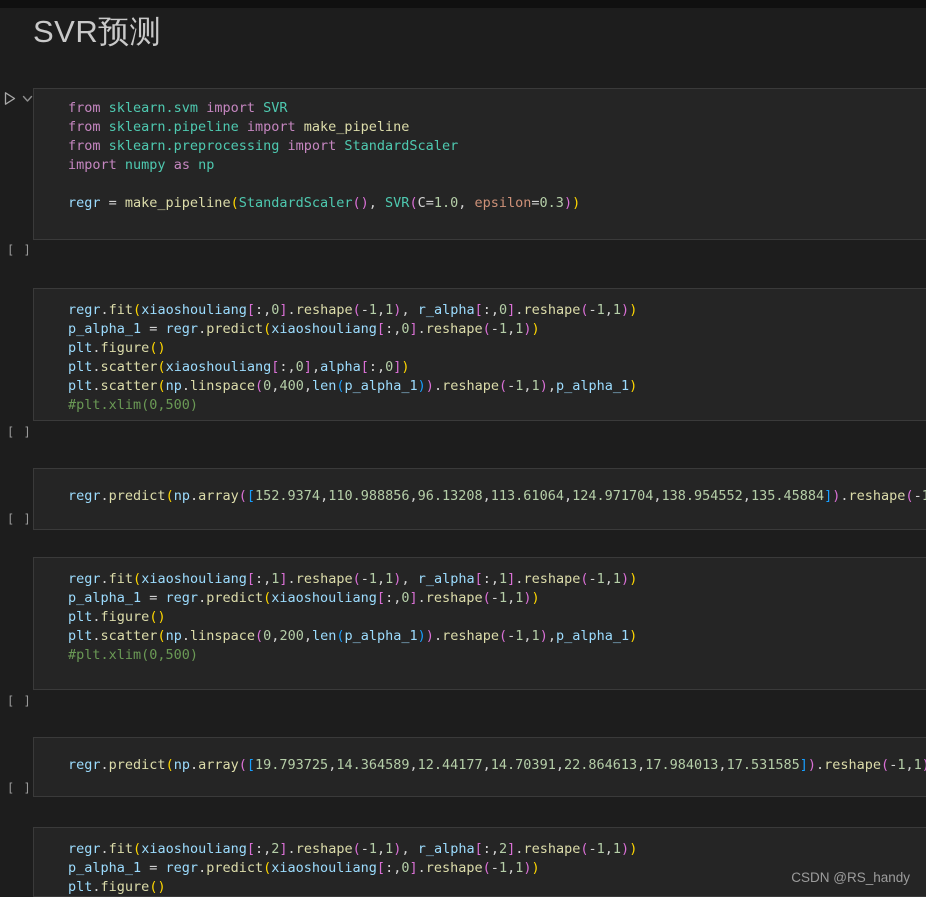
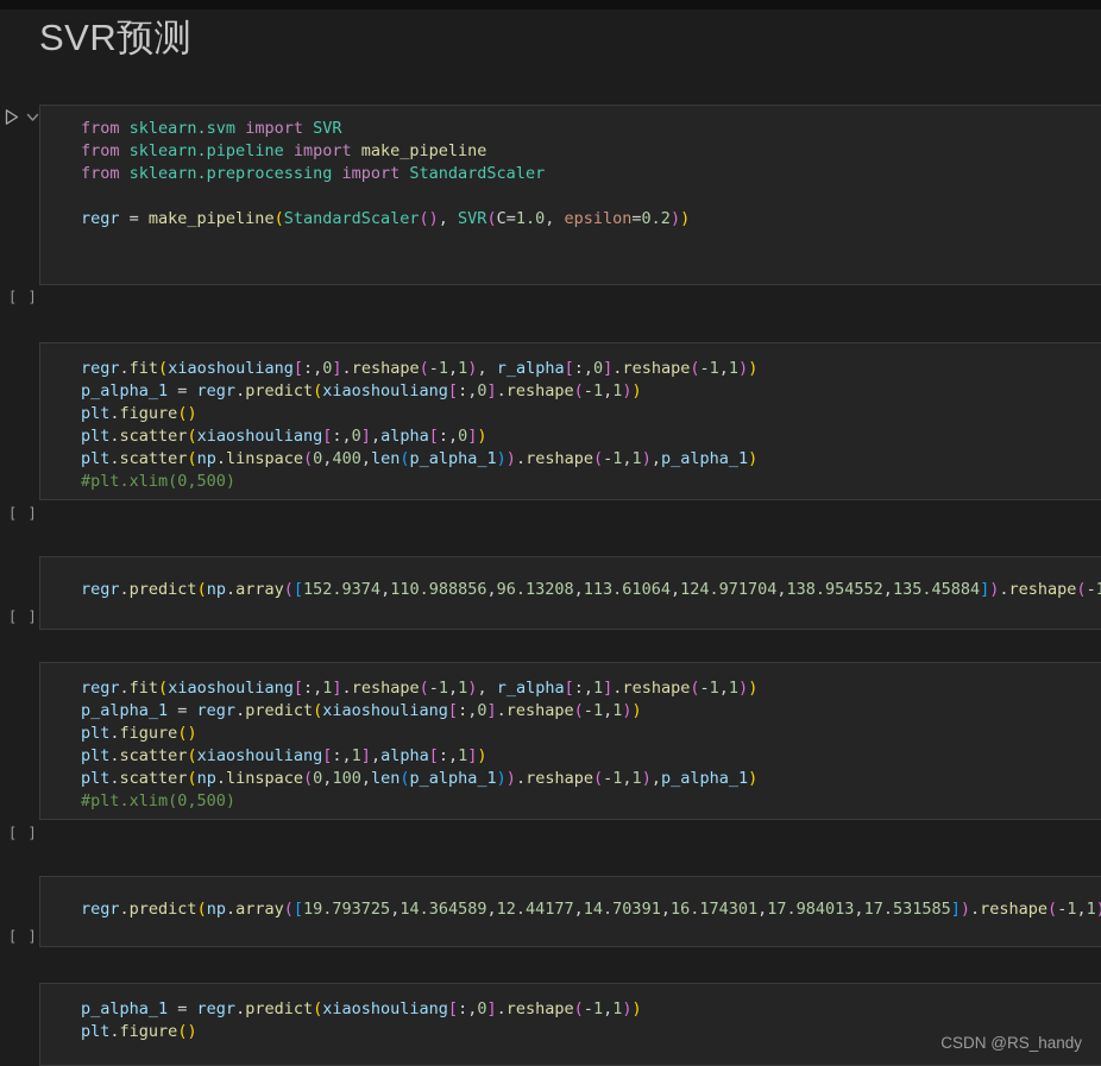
  SVR预测
  from sklearn.svm import SVR
  from sklearn.pipeline import make_pipeline
  from sklearn.preprocessing import StandardScaler
- import numpy as np
- regr = make_pipeline(StandardScaler(), SVR(C=1.0, epsilon=0.3))
+ regr = make_pipeline(StandardScaler(), SVR(C=1.0, epsilon=0.2))
  [ ]
  regr.fit(xiaoshouliang[:,0].reshape(-1,1), r_alpha[:,0].reshape(-1,1))
  p_alpha_1 = regr.predict(xiaoshouliang[:,0].reshape(-1,1))
  plt.figure()
  plt.scatter(xiaoshouliang[:,0],alpha[:,0])
  plt.scatter(np.linspace(0,400,len(p_alpha_1)).reshape(-1,1),p_alpha_1)
  #plt.xlim(0,500)
  [ ]
  regr.predict(np.array([152.9374,110.988856,96.13208,113.61064,124.971704,138.954552,135.45884]).reshape(-
  [ ]
  regr.fit(xiaoshouliang[:,1].reshape(-1,1), r_alpha[:,1].reshape(-1,1))
  p_alpha_1 = regr.predict(xiaoshouliang[:,0].reshape(-1,1))
  plt.figure()
+ plt.scatter(xiaoshouliang[:,1],alpha[:,1])
- plt.scatter(np.linspace(0,200,len(p_alpha_1)).reshape(-1,1),p_alpha_1)
+ plt.scatter(np.linspace(0,100,len(p_alpha_1)).reshape(-1,1),p_alpha_1)
  #plt.xlim(0,500)
  [ ]
- regr.predict(np.array([19.793725,14.364589,12.44177,14.70391,22.864613,17.984013,17.531585]).reshape(-1,1
+ regr.predict(np.array([19.793725,14.364589,12.44177,14.70391,16.174301,17.984013,17.531585]).reshape(-1,1
  [ ]
- regr.fit(xiaoshouliang[:,2].reshape(-1,1), r_alpha[:,2].reshape(-1,1))
  p_alpha_1 = regr.predict(xiaoshouliang[:,0].reshape(-1,1))
  plt.figure()
  CSDN @RS_handy
